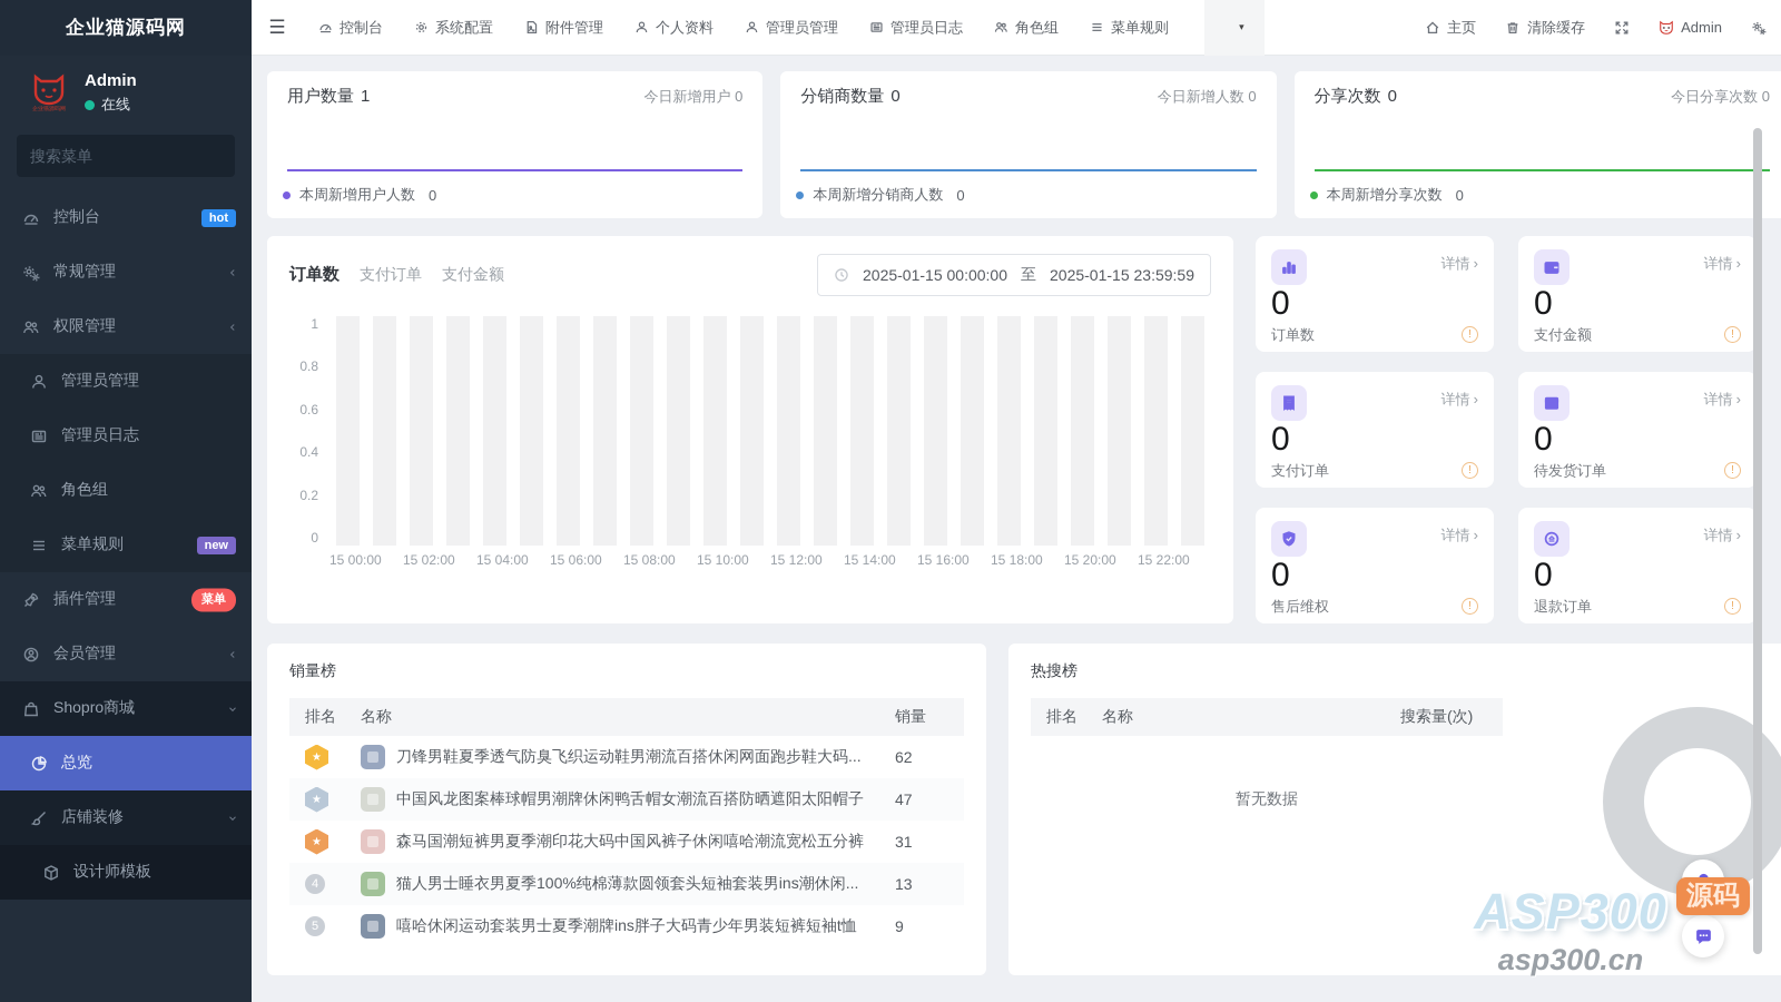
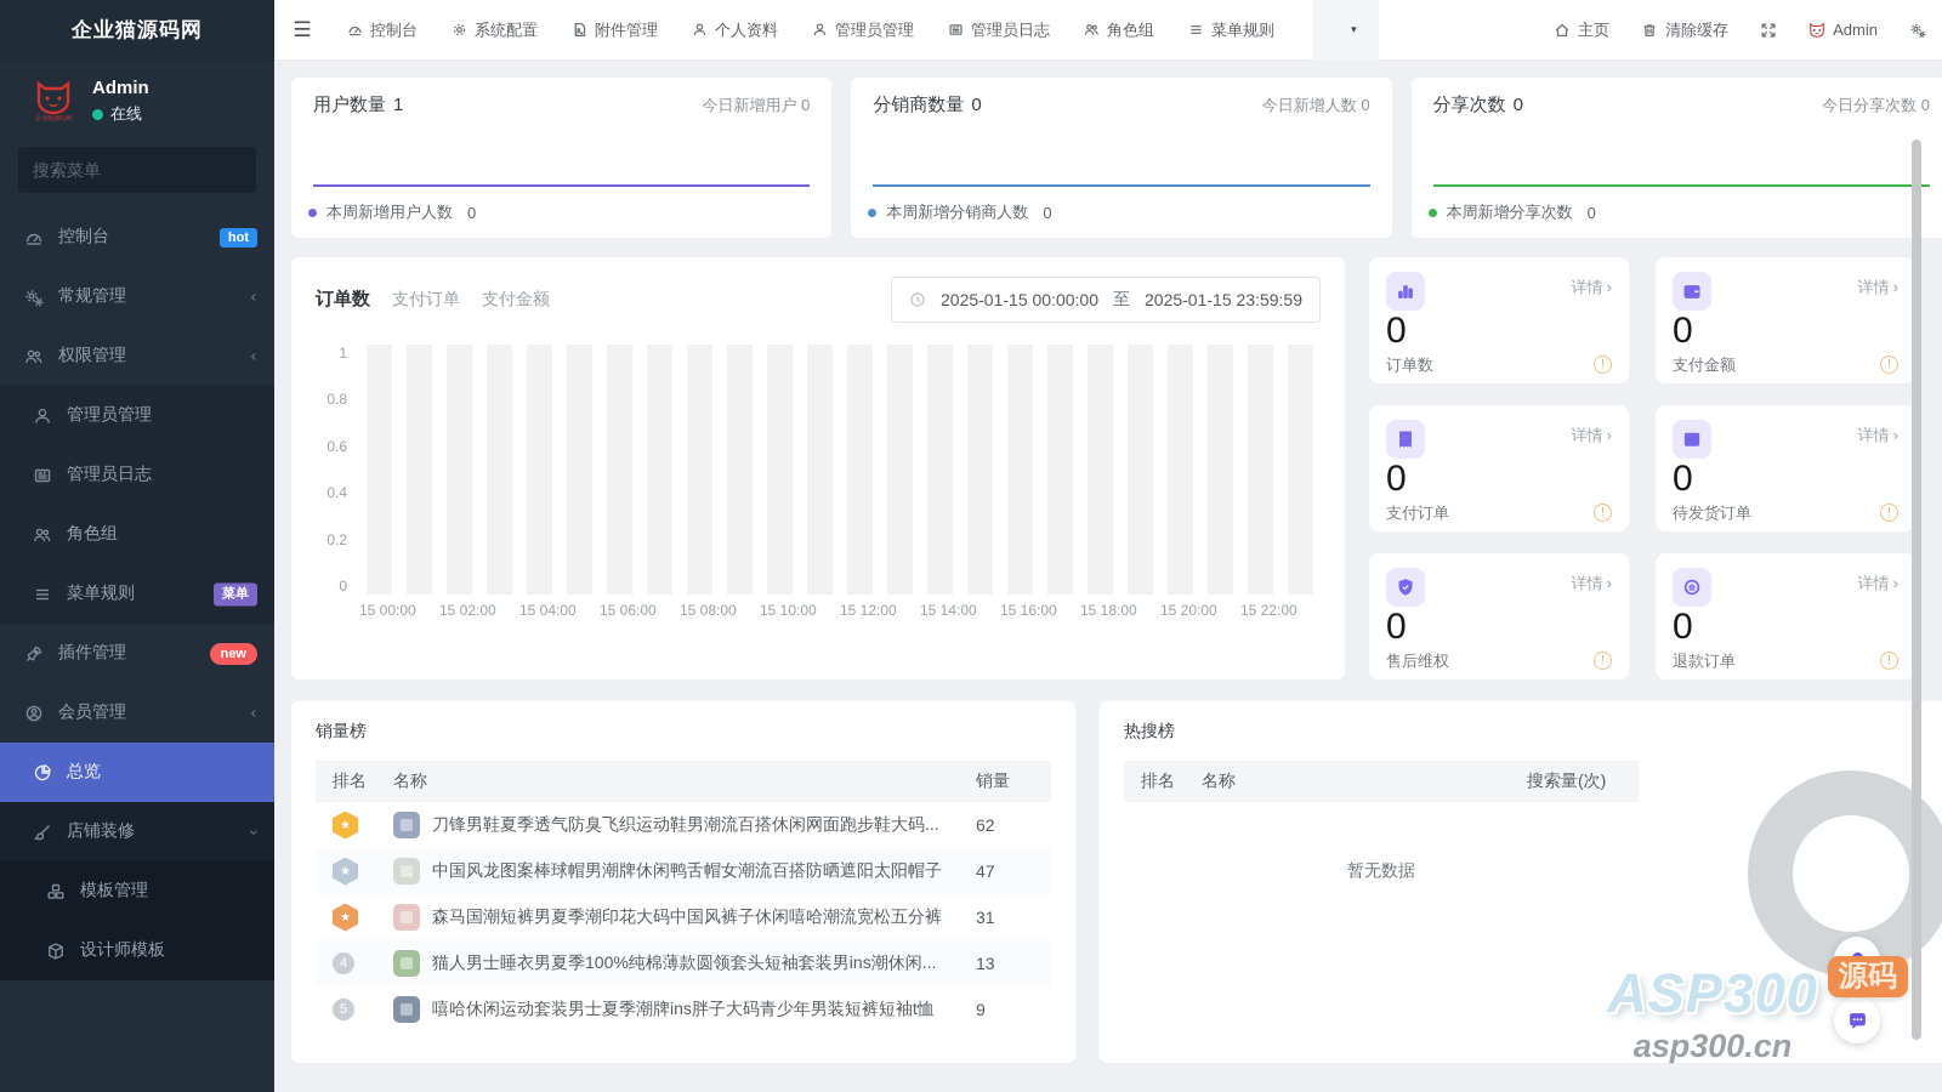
  企业猫源码网
  Admin
  在线
  搜索菜单
  控制台
  hot
  常规管理
  权限管理
  管理员管理
  管理员日志
  角色组
  菜单规则
- new
+ 菜单
  插件管理
- 菜单
+ new
  会员管理
- Shopro商城
  总览
  店铺装修
+ 模板管理
  设计师模板
  ☰
  控制台
  系统配置
  附件管理
  个人资料
  管理员管理
  管理员日志
  角色组
  菜单规则
  ▾
  主页
  清除缓存
  Admin
  用户数量 1
  今日新增用户 0
  本周新增用户人数
  0
  分销商数量 0
  今日新增人数 0
  本周新增分销商人数
  0
  分享次数 0
  今日分享次数 0
  本周新增分享次数
  0
  订单数
  支付订单
  支付金额
  2025-01-15 00:00:00
  至
  2025-01-15 23:59:59
  1
  0.8
  0.6
  0.4
  0.2
  0
  15 00:00
  15 02:00
  15 04:00
  15 06:00
  15 08:00
  15 10:00
  15 12:00
  15 14:00
  15 16:00
  15 18:00
  15 20:00
  15 22:00
  详情 ›
  0
  订单数
  !
  详情 ›
  0
  支付金额
  !
  详情 ›
  0
  支付订单
  !
  详情 ›
  0
  待发货订单
  !
  详情 ›
  0
  售后维权
  !
  详情 ›
  0
  退款订单
  !
  销量榜
  排名
  名称
  销量
  ★
  刀锋男鞋夏季透气防臭飞织运动鞋男潮流百搭休闲网面跑步鞋大码...
  62
  ★
  中国风龙图案棒球帽男潮牌休闲鸭舌帽女潮流百搭防晒遮阳太阳帽子
  47
  ★
  森马国潮短裤男夏季潮印花大码中国风裤子休闲嘻哈潮流宽松五分裤
  31
  4
  猫人男士睡衣男夏季100%纯棉薄款圆领套头短袖套装男ins潮休闲...
  13
  5
  嘻哈休闲运动套装男士夏季潮牌ins胖子大码青少年男装短裤短袖t恤
  9
  热搜榜
  排名
  名称
  搜索量(次)
  暂无数据
  ASP300
  源码
  asp300.cn
